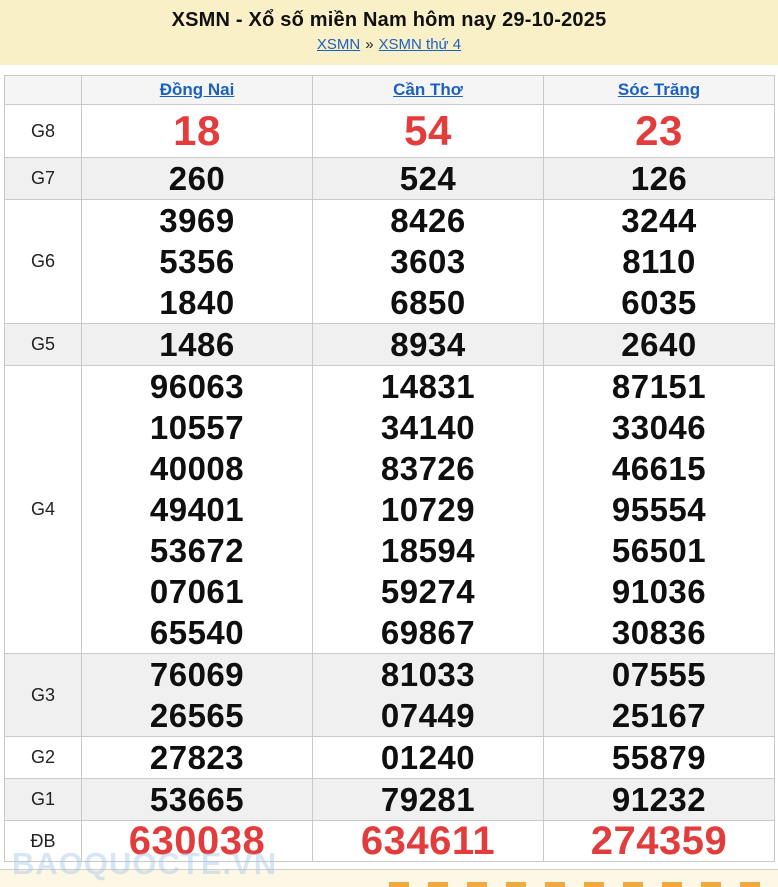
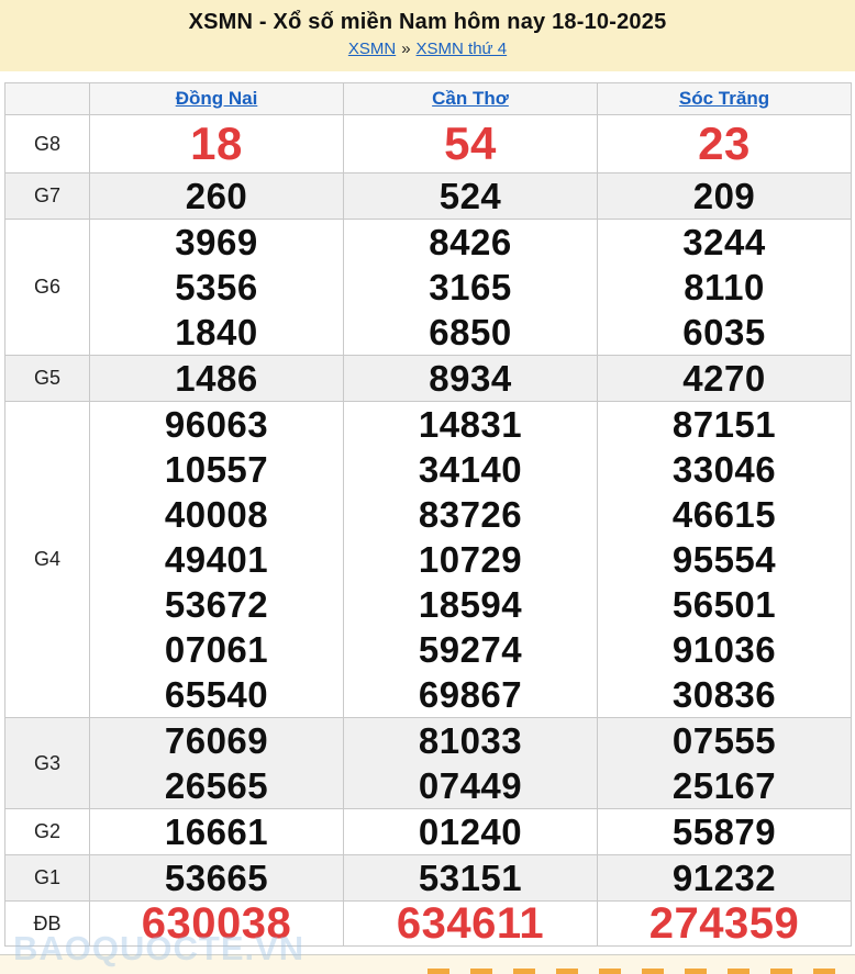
- XSMN - Xổ số miền Nam hôm nay 29-10-2025
+ XSMN - Xổ số miền Nam hôm nay 18-10-2025
  XSMN » XSMN thứ 4
  	Đồng Nai	Cần Thơ	Sóc Trăng
  G8	18	54	23
- G7	260	524	126
+ G7	260	524	209
- G6	396953561840	842636036850	324481106035
+ G6	396953561840	842631656850	324481106035
- G5	1486	8934	2640
+ G5	1486	8934	4270
  G4	96063105574000849401536720706165540	14831341408372610729185945927469867	87151330464661595554565019103630836
  G3	7606926565	8103307449	0755525167
- G2	27823	01240	55879
+ G2	16661	01240	55879
- G1	53665	79281	91232
+ G1	53665	53151	91232
  ĐB	630038	634611	274359
  BAOQUOCTE.VN
